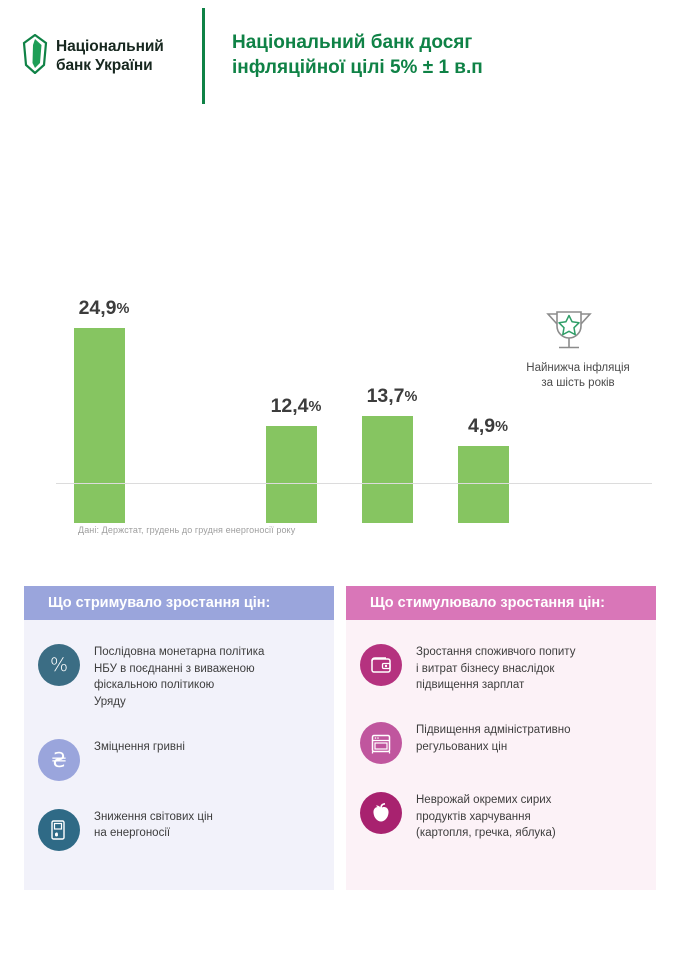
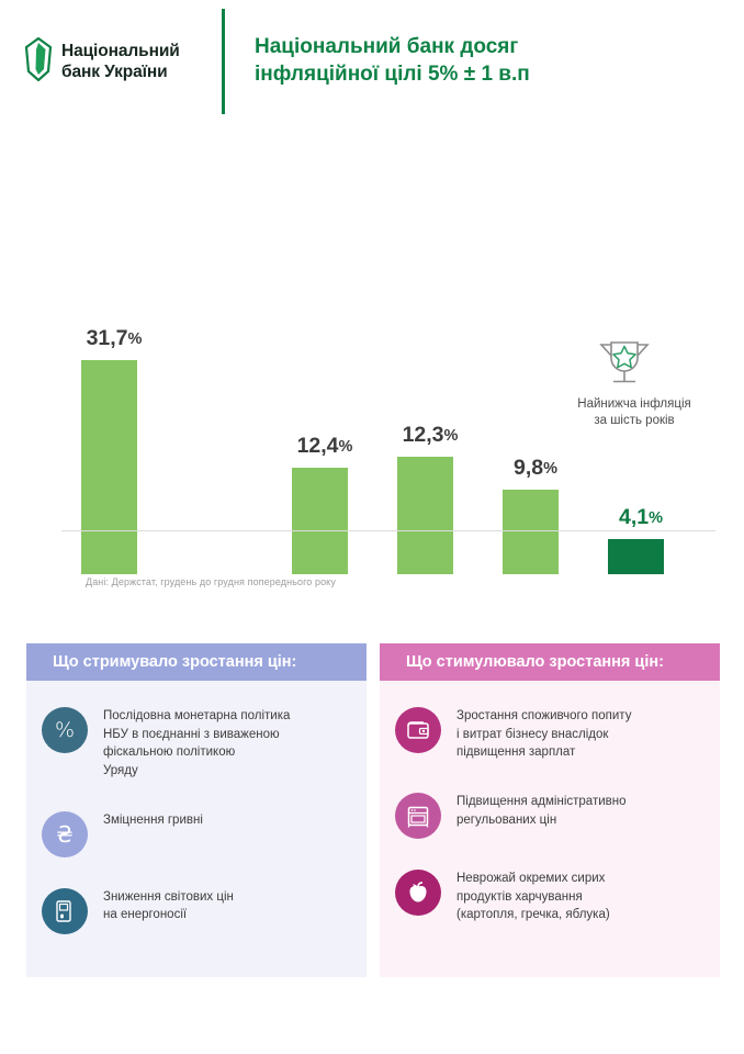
  Національний
  банк України
  Національний банк досяг
  інфляційної цілі 5% ± 1 в.п
- 24,9%
+ 31,7%
  12,4%
- 13,7%
+ 12,3%
- 4,9%
+ 9,8%
+ 4,1%
  Найнижча інфляція
  за шість років
- Дані: Держстат, грудень до грудня енергоносії року
+ Дані: Держстат, грудень до грудня попереднього року
  Що стримувало зростання цін:
  %
  Послідовна монетарна політика
  НБУ в поєднанні з виваженою
  фіскальною політикою
  Уряду
  ₴
  Зміцнення гривні
  Зниження світових цін
  на енергоносії
  Що стимулювало зростання цін:
  Зростання споживчого попиту
  і витрат бізнесу внаслідок
  підвищення зарплат
  Підвищення адміністративно
  регульованих цін
  Неврожай окремих сирих
  продуктів харчування
  (картопля, гречка, яблука)
